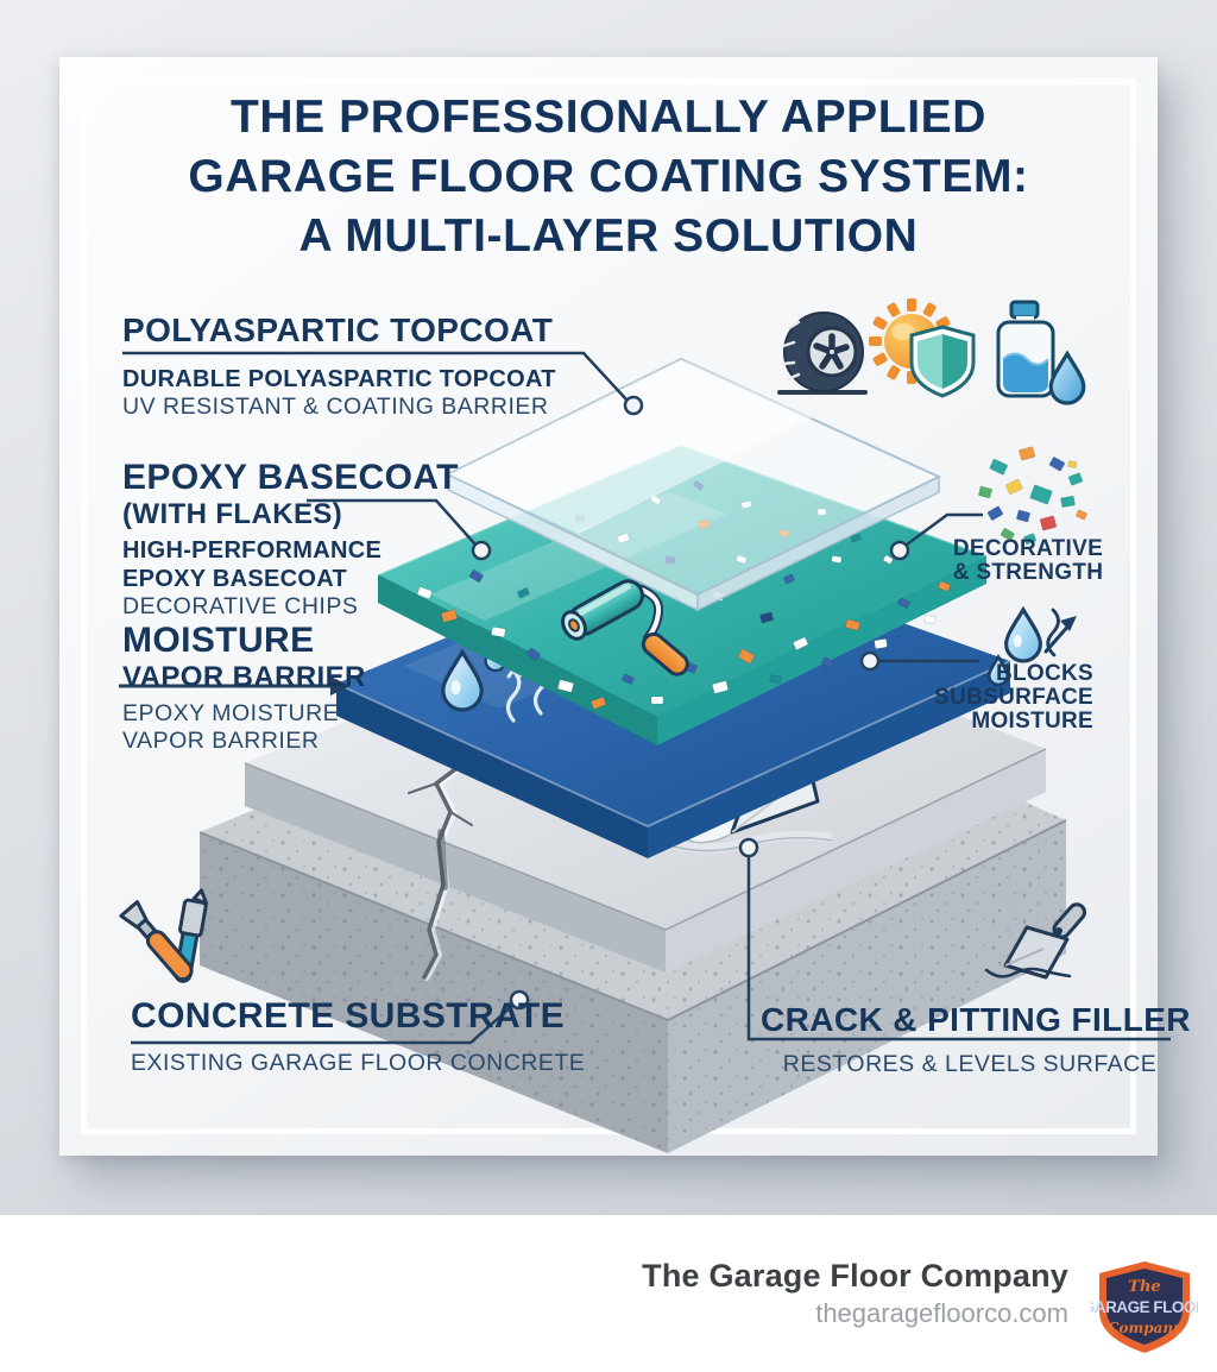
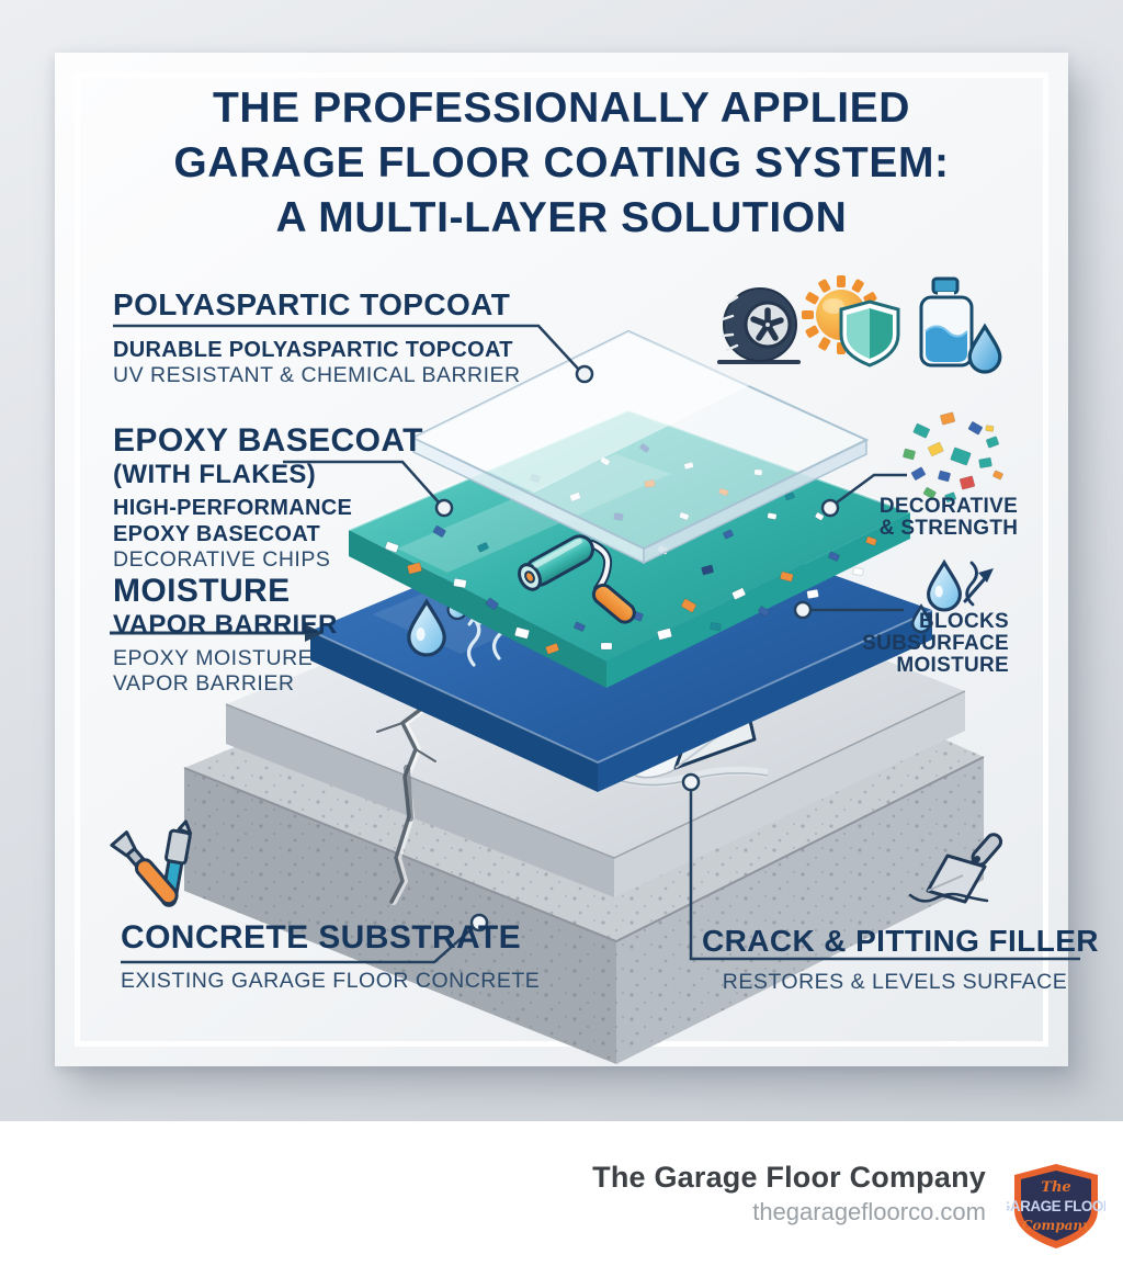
  THE PROFESSIONALLY APPLIED
  GARAGE FLOOR COATING SYSTEM:
  A MULTI-LAYER SOLUTION
  POLYASPARTIC TOPCOAT
  DURABLE POLYASPARTIC TOPCOAT
- UV RESISTANT & COATING BARRIER
+ UV RESISTANT & CHEMICAL BARRIER
  EPOXY BASECOAT
  (WITH FLAKES)
  HIGH-PERFORMANCE
  EPOXY BASECOAT
  DECORATIVE CHIPS
  MOISTURE
  VAPOR BARRIER
  EPOXY MOISTURE
  VAPOR BARRIER
  CONCRETE SUBSTRATE
  EXISTING GARAGE FLOOR CONCRETE
  DECORATIVE
  & STRENGTH
  BLOCKS
  SUBSURFACE
  MOISTURE
  CRACK & PITTING FILLER
  RESTORES & LEVELS SURFACE
  The Garage Floor Company
  thegaragefloorco.com
  The
  ARAGE FLOO
  Company
